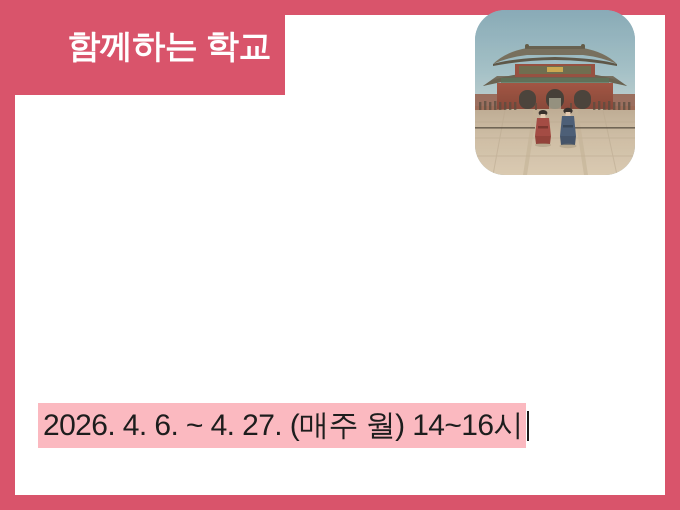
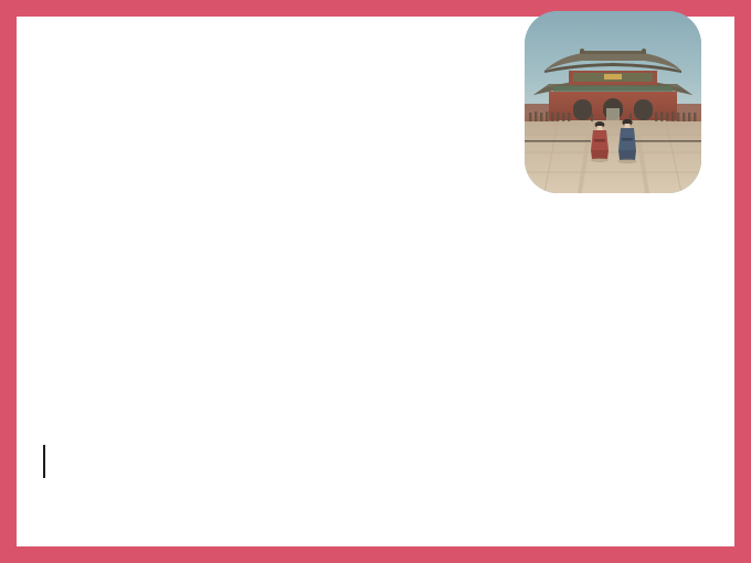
- 함께하는 학교
- 2026. 4. 6. ~ 4. 27. (매주 월) 14~16시
